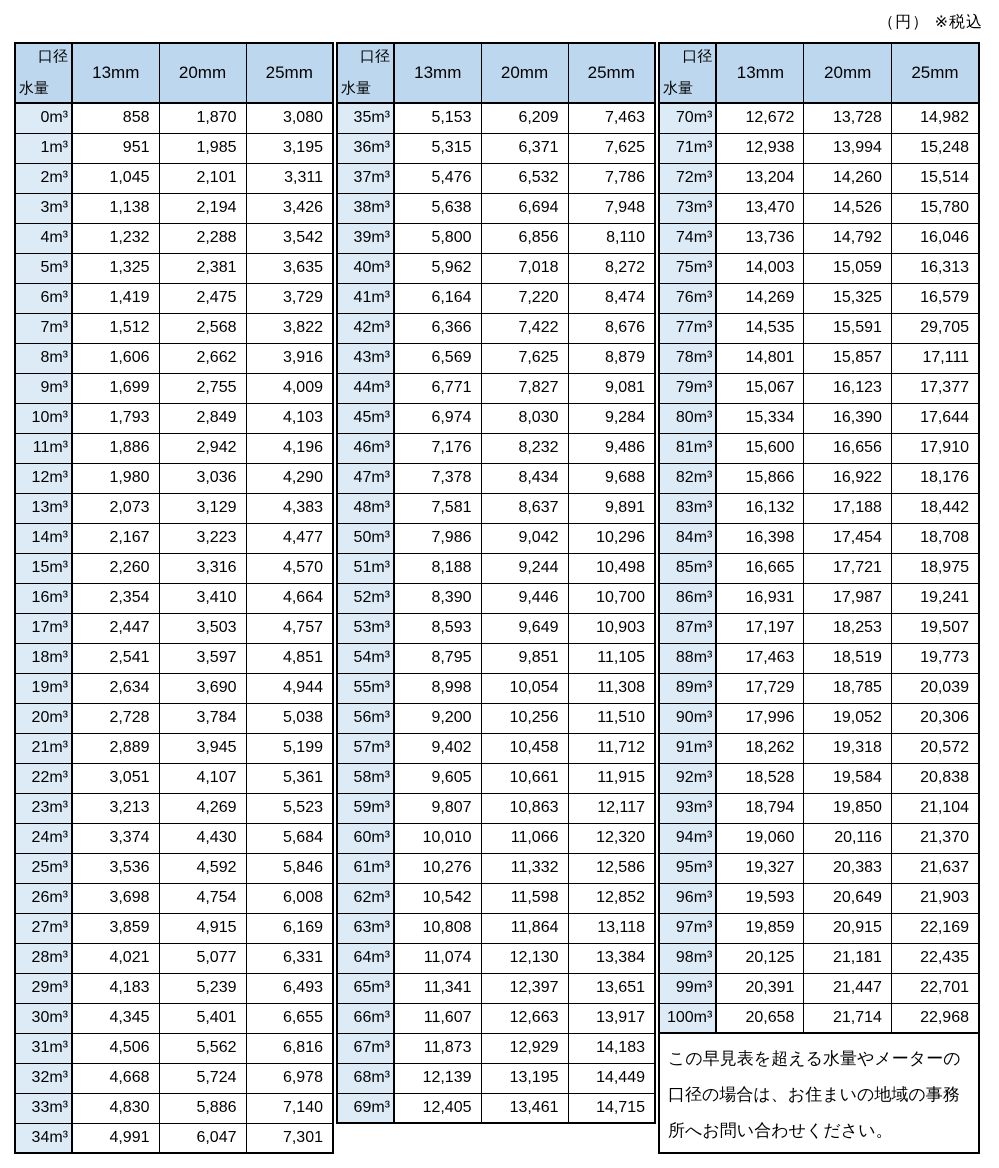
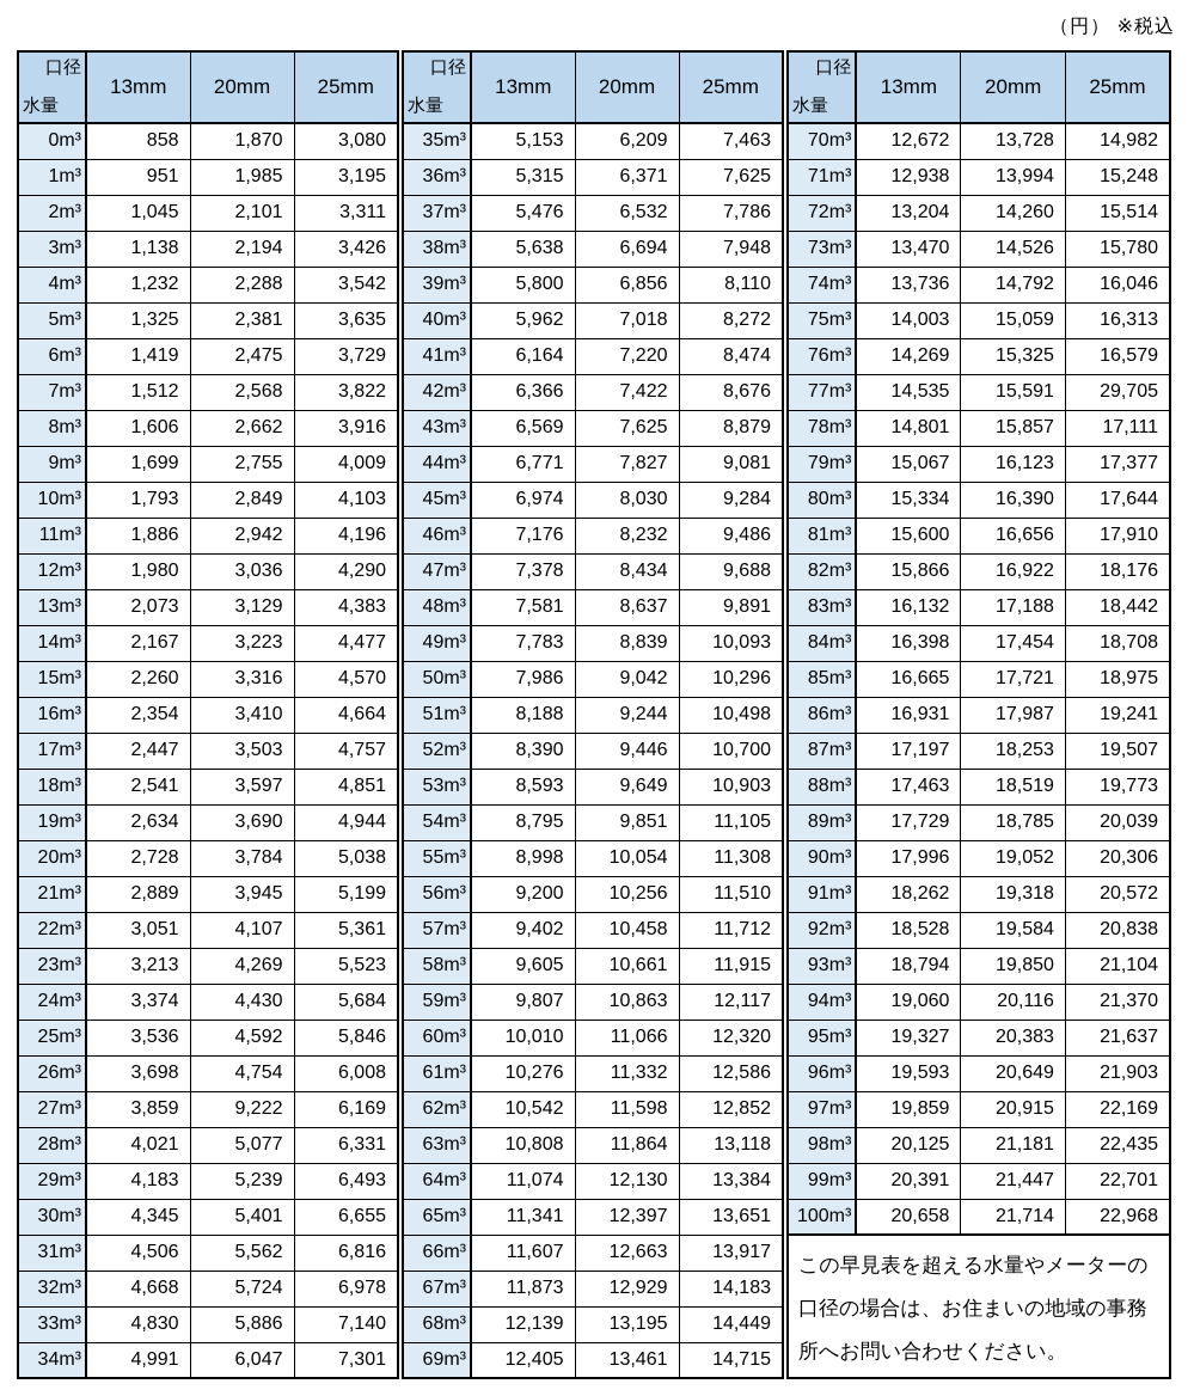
  （円） ※税込
  口径水量	13mm	20mm	25mm
  0m³	858	1,870	3,080
  1m³	951	1,985	3,195
  2m³	1,045	2,101	3,311
  3m³	1,138	2,194	3,426
  4m³	1,232	2,288	3,542
  5m³	1,325	2,381	3,635
  6m³	1,419	2,475	3,729
  7m³	1,512	2,568	3,822
  8m³	1,606	2,662	3,916
  9m³	1,699	2,755	4,009
  10m³	1,793	2,849	4,103
  11m³	1,886	2,942	4,196
  12m³	1,980	3,036	4,290
  13m³	2,073	3,129	4,383
  14m³	2,167	3,223	4,477
  15m³	2,260	3,316	4,570
  16m³	2,354	3,410	4,664
  17m³	2,447	3,503	4,757
  18m³	2,541	3,597	4,851
  19m³	2,634	3,690	4,944
  20m³	2,728	3,784	5,038
  21m³	2,889	3,945	5,199
  22m³	3,051	4,107	5,361
  23m³	3,213	4,269	5,523
  24m³	3,374	4,430	5,684
  25m³	3,536	4,592	5,846
  26m³	3,698	4,754	6,008
- 27m³	3,859	4,915	6,169
+ 27m³	3,859	9,222	6,169
  28m³	4,021	5,077	6,331
  29m³	4,183	5,239	6,493
  30m³	4,345	5,401	6,655
  31m³	4,506	5,562	6,816
  32m³	4,668	5,724	6,978
  33m³	4,830	5,886	7,140
  34m³	4,991	6,047	7,301
  口径水量	13mm	20mm	25mm
  35m³	5,153	6,209	7,463
  36m³	5,315	6,371	7,625
  37m³	5,476	6,532	7,786
  38m³	5,638	6,694	7,948
  39m³	5,800	6,856	8,110
  40m³	5,962	7,018	8,272
  41m³	6,164	7,220	8,474
  42m³	6,366	7,422	8,676
  43m³	6,569	7,625	8,879
  44m³	6,771	7,827	9,081
  45m³	6,974	8,030	9,284
  46m³	7,176	8,232	9,486
  47m³	7,378	8,434	9,688
  48m³	7,581	8,637	9,891
+ 49m³	7,783	8,839	10,093
  50m³	7,986	9,042	10,296
  51m³	8,188	9,244	10,498
  52m³	8,390	9,446	10,700
  53m³	8,593	9,649	10,903
  54m³	8,795	9,851	11,105
  55m³	8,998	10,054	11,308
  56m³	9,200	10,256	11,510
  57m³	9,402	10,458	11,712
  58m³	9,605	10,661	11,915
  59m³	9,807	10,863	12,117
  60m³	10,010	11,066	12,320
  61m³	10,276	11,332	12,586
  62m³	10,542	11,598	12,852
  63m³	10,808	11,864	13,118
  64m³	11,074	12,130	13,384
  65m³	11,341	12,397	13,651
  66m³	11,607	12,663	13,917
  67m³	11,873	12,929	14,183
  68m³	12,139	13,195	14,449
  69m³	12,405	13,461	14,715
  口径水量	13mm	20mm	25mm
  70m³	12,672	13,728	14,982
  71m³	12,938	13,994	15,248
  72m³	13,204	14,260	15,514
  73m³	13,470	14,526	15,780
  74m³	13,736	14,792	16,046
  75m³	14,003	15,059	16,313
  76m³	14,269	15,325	16,579
  77m³	14,535	15,591	29,705
  78m³	14,801	15,857	17,111
  79m³	15,067	16,123	17,377
  80m³	15,334	16,390	17,644
  81m³	15,600	16,656	17,910
  82m³	15,866	16,922	18,176
  83m³	16,132	17,188	18,442
  84m³	16,398	17,454	18,708
  85m³	16,665	17,721	18,975
  86m³	16,931	17,987	19,241
  87m³	17,197	18,253	19,507
  88m³	17,463	18,519	19,773
  89m³	17,729	18,785	20,039
  90m³	17,996	19,052	20,306
  91m³	18,262	19,318	20,572
  92m³	18,528	19,584	20,838
  93m³	18,794	19,850	21,104
  94m³	19,060	20,116	21,370
  95m³	19,327	20,383	21,637
  96m³	19,593	20,649	21,903
  97m³	19,859	20,915	22,169
  98m³	20,125	21,181	22,435
  99m³	20,391	21,447	22,701
  100m³	20,658	21,714	22,968
  この早見表を超える水量やメーターの
  口径の場合は、お住まいの地域の事務
  所へお問い合わせください。
